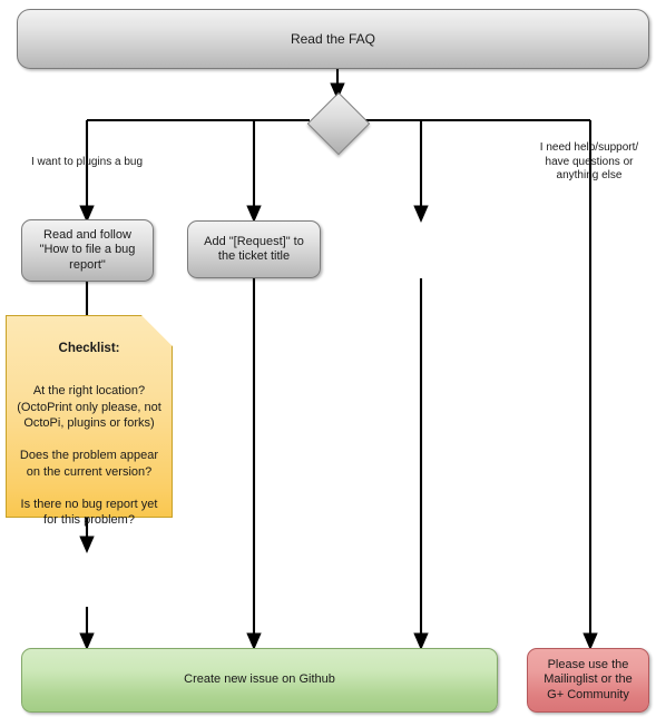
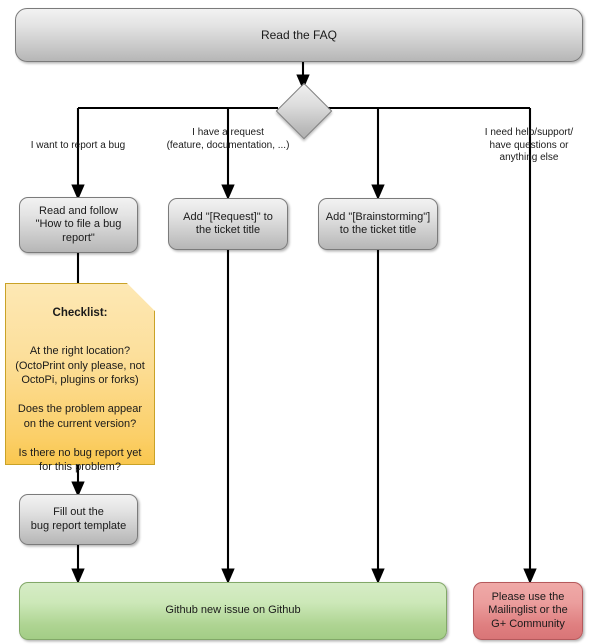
  Read the FAQ
- I want to plugins a bug
+ I want to report a bug
+ I have a request
+ (feature, documentation, ...)
  I need help/support/
  have questions or
  anything else
  Read and follow
  "How to file a bug
  report"
  Add "[Request]" to
  the ticket title
+ Add "[Brainstorming"]
+ to the ticket title
  Checklist:
  At the right location?
  (OctoPrint only please, not
  OctoPi, plugins or forks)
  Does the problem appear
  on the current version?
  Is there no bug report yet
  for this problem?
+ Fill out the
+ bug report template
- Create new issue on Github
+ Github new issue on Github
  Please use the
  Mailinglist or the
  G+ Community
